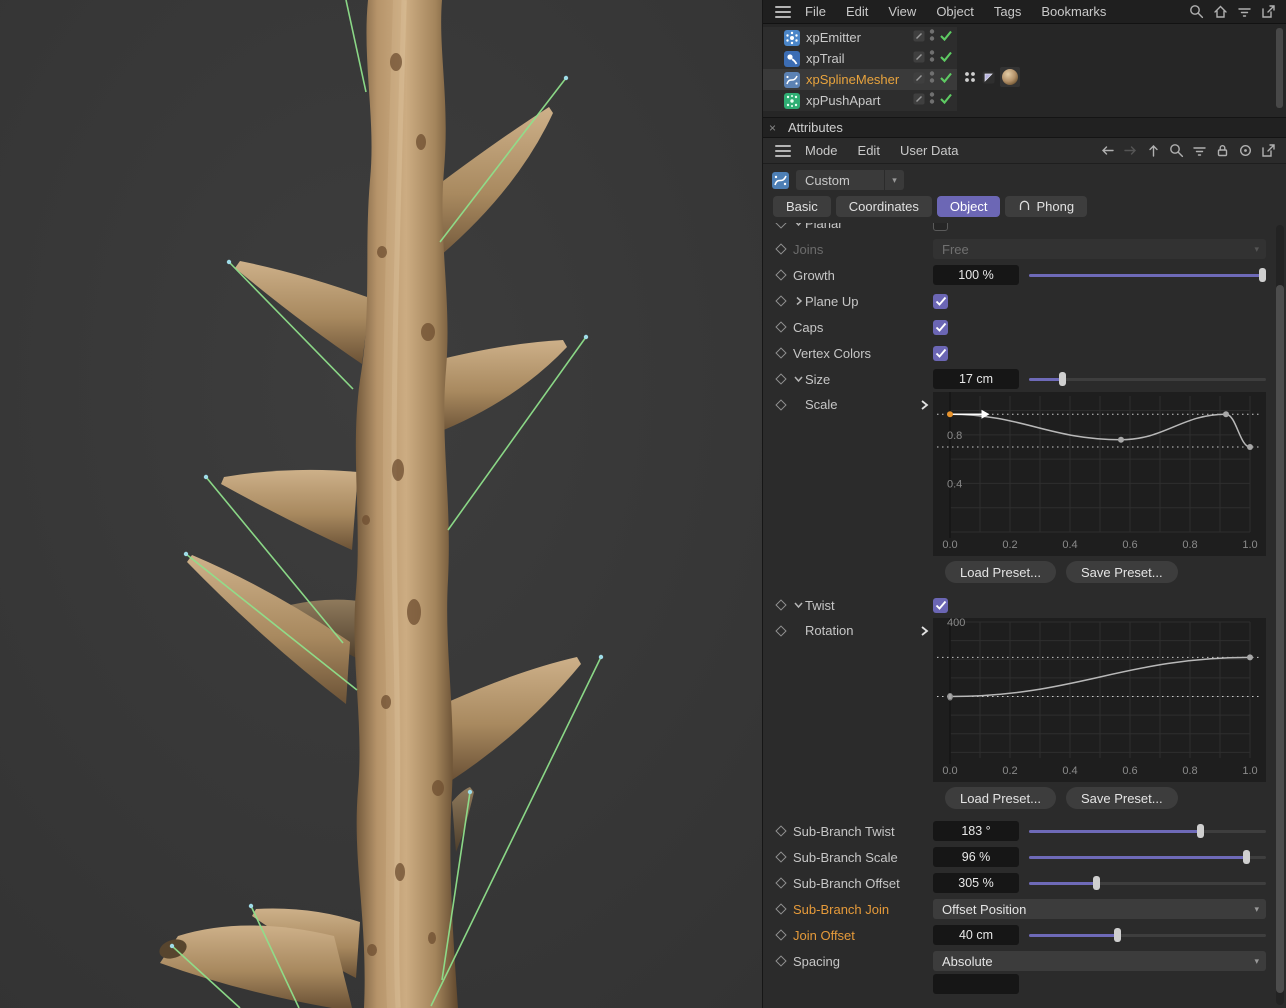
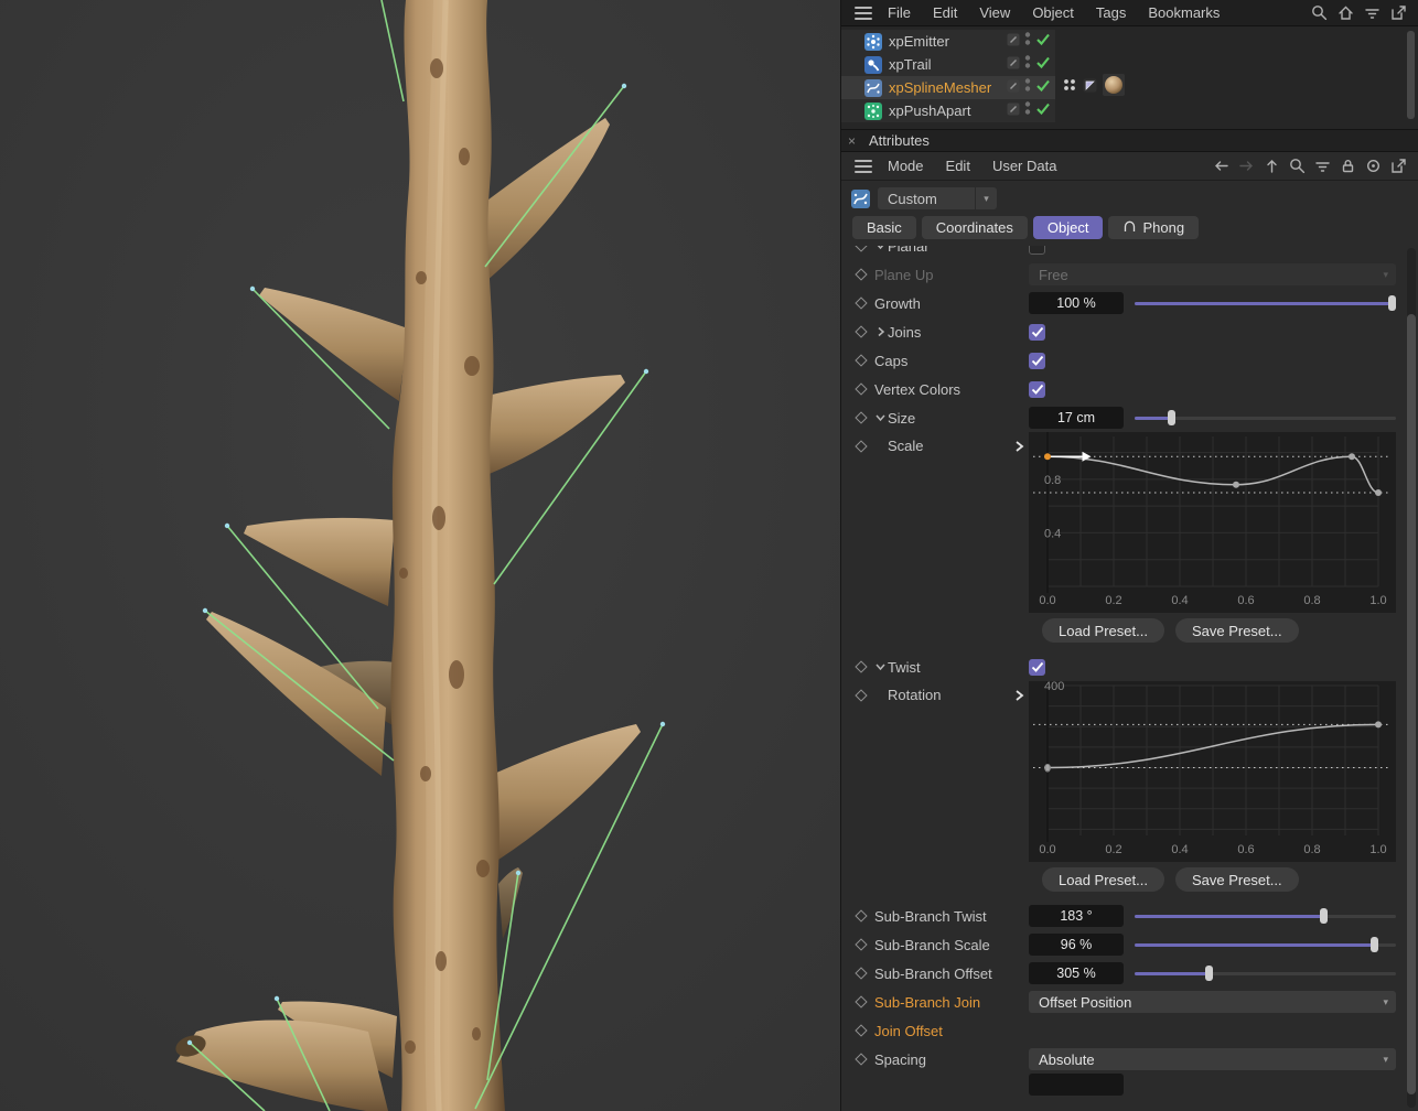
  File
  Edit
  View
  Object
  Tags
  Bookmarks
  xpEmitter
  xpTrail
  xpSplineMesher
  xpPushApart
  ×
  Attributes
  Mode
  Edit
  User Data
  Custom
  ▾
  Basic
  Coordinates
  Object
  Phong
  Planar
- Joins
+ Plane Up
  Free
  ▾
  Growth
  100 %
- Plane Up
+ Joins
  Caps
  Vertex Colors
  Size
  17 cm
  Scale
  0.0
  0.2
  0.4
  0.6
  0.8
  1.0
  0.8
  0.4
  Load Preset...
  Save Preset...
  Twist
  Rotation
  0.0
  0.2
  0.4
  0.6
  0.8
  1.0
  400
  0
  Load Preset...
  Save Preset...
  Sub-Branch Twist
  183 °
  Sub-Branch Scale
  96 %
  Sub-Branch Offset
  305 %
  Sub-Branch Join
  Offset Position
  ▾
  Join Offset
- 40 cm
  Spacing
  Absolute
  ▾
